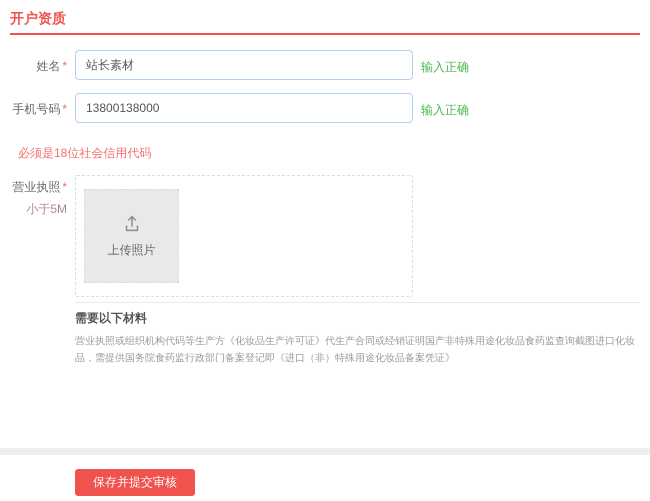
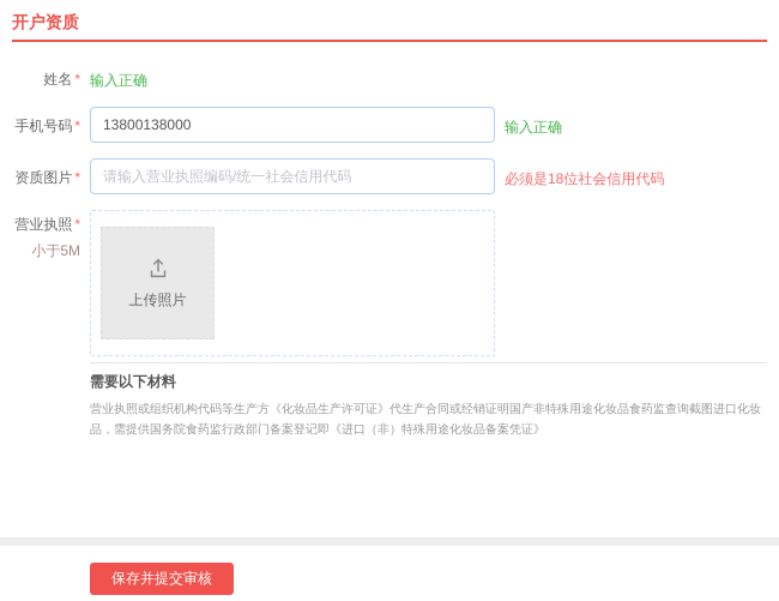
  开户资质
  姓名 *
- 站长素材
  输入正确
  手机号码 *
  13800138000
  输入正确
+ 资质图片 *
+ 请输入营业执照编码/统一社会信用代码
  必须是18位社会信用代码
  营业执照 *
  小于5M
  上传照片
  需要以下材料
  营业执照或组织机构代码等生产方《化妆品生产许可证》代生产合同或经销证明国产非特殊用途化妆品食药监查询截图进口化妆品，需提供国务院食药监行政部门备案登记即《进口（非）特殊用途化妆品备案凭证》
  保存并提交审核
